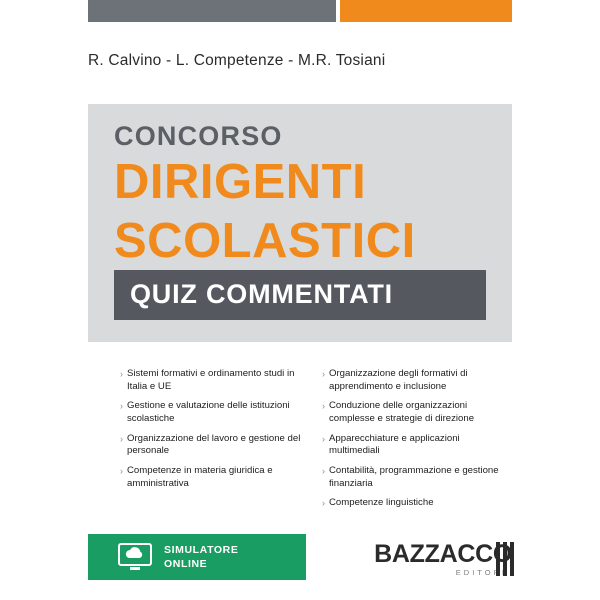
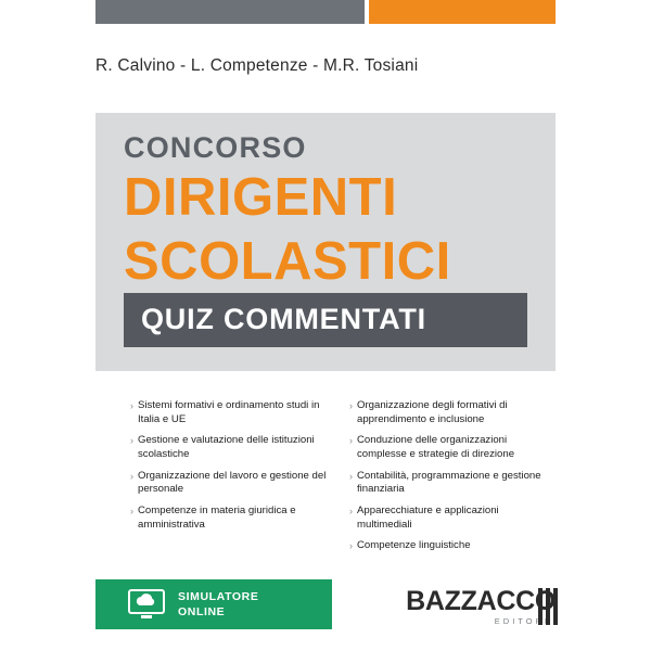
  R. Calvino - L. Competenze - M.R. Tosiani
  CONCORSO
  DIRIGENTI
  SCOLASTICI
  QUIZ COMMENTATI
  ›
  Sistemi formativi e ordinamento studi in Italia e UE
  ›
  Gestione e valutazione delle istituzioni scolastiche
  ›
  Organizzazione del lavoro e gestione del personale
  ›
  Competenze in materia giuridica e amministrativa
  ›
  Organizzazione degli formativi di apprendimento e inclusione
  ›
  Conduzione delle organizzazioni complesse e strategie di direzione
  ›
- Apparecchiature e applicazioni multimediali
+ Contabilità, programmazione e gestione finanziaria
  ›
- Contabilità, programmazione e gestione finanziaria
+ Apparecchiature e applicazioni multimediali
  ›
  Competenze linguistiche
  SIMULATORE
  ONLINE
  BAZZACC
  EDITO
